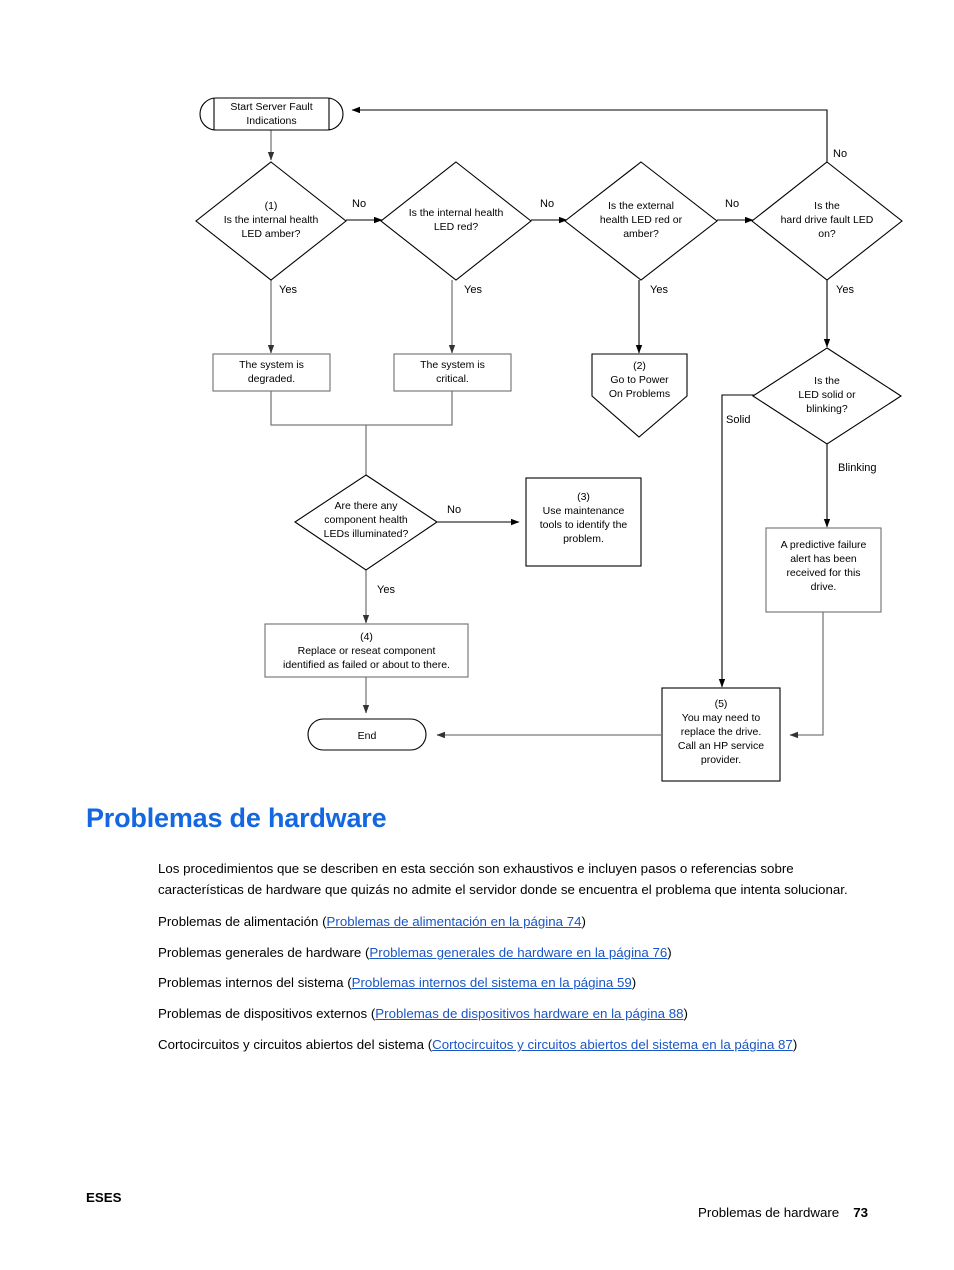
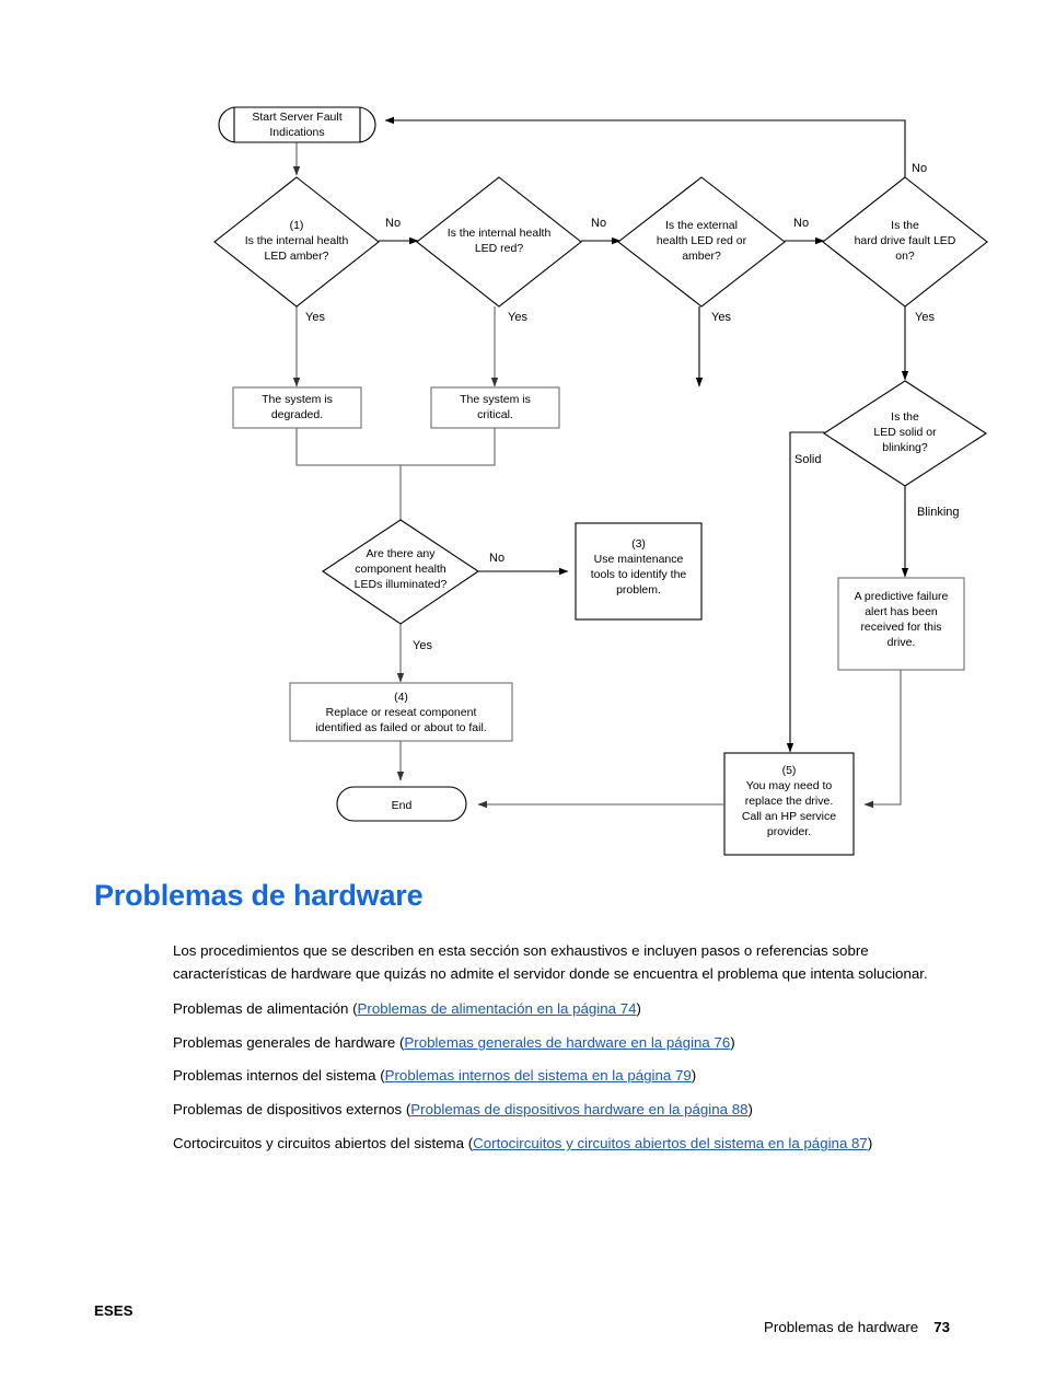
  Start Server Fault
  Indications
  (1)
  Is the internal health
  LED amber?
  Is the internal health
  LED red?
  Is the external
  health LED red or
  amber?
  Is the
  hard drive fault LED
  on?
  The system is
  degraded.
  The system is
  critical.
- (2)
- Go to Power
- On Problems
  Is the
  LED solid or
  blinking?
  Are there any
  component health
  LEDs illuminated?
  (3)
  Use maintenance
  tools to identify the
  problem.
  A predictive failure
  alert has been
  received for this
  drive.
  (4)
  Replace or reseat component
- identified as failed or about to there.
+ identified as failed or about to fail.
  (5)
  You may need to
  replace the drive.
  Call an HP service
  provider.
  End
  No
  No
  No
  No
  Yes
  Yes
  Yes
  Yes
  No
  Yes
  Solid
  Blinking
  Problemas de hardware
  Los procedimientos que se describen en esta sección son exhaustivos e incluyen pasos o referencias sobre características de hardware que quizás no admite el servidor donde se encuentra el problema que intenta solucionar.
  Problemas de alimentación (Problemas de alimentación en la página 74)
  Problemas generales de hardware (Problemas generales de hardware en la página 76)
- Problemas internos del sistema (Problemas internos del sistema en la página 59)
+ Problemas internos del sistema (Problemas internos del sistema en la página 79)
  Problemas de dispositivos externos (Problemas de dispositivos hardware en la página 88)
  Cortocircuitos y circuitos abiertos del sistema (Cortocircuitos y circuitos abiertos del sistema en la página 87)
  ESES
  Problemas de hardware 73
